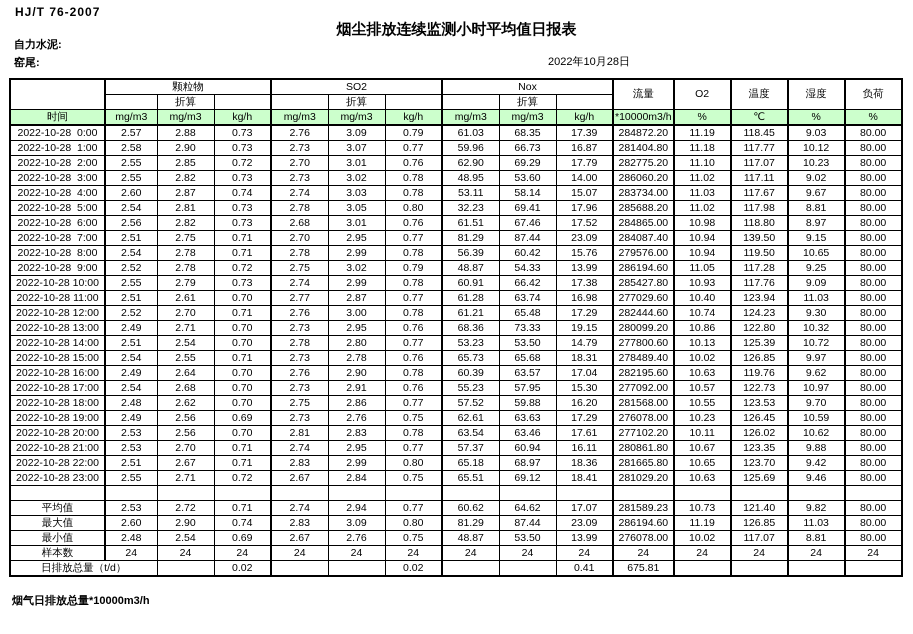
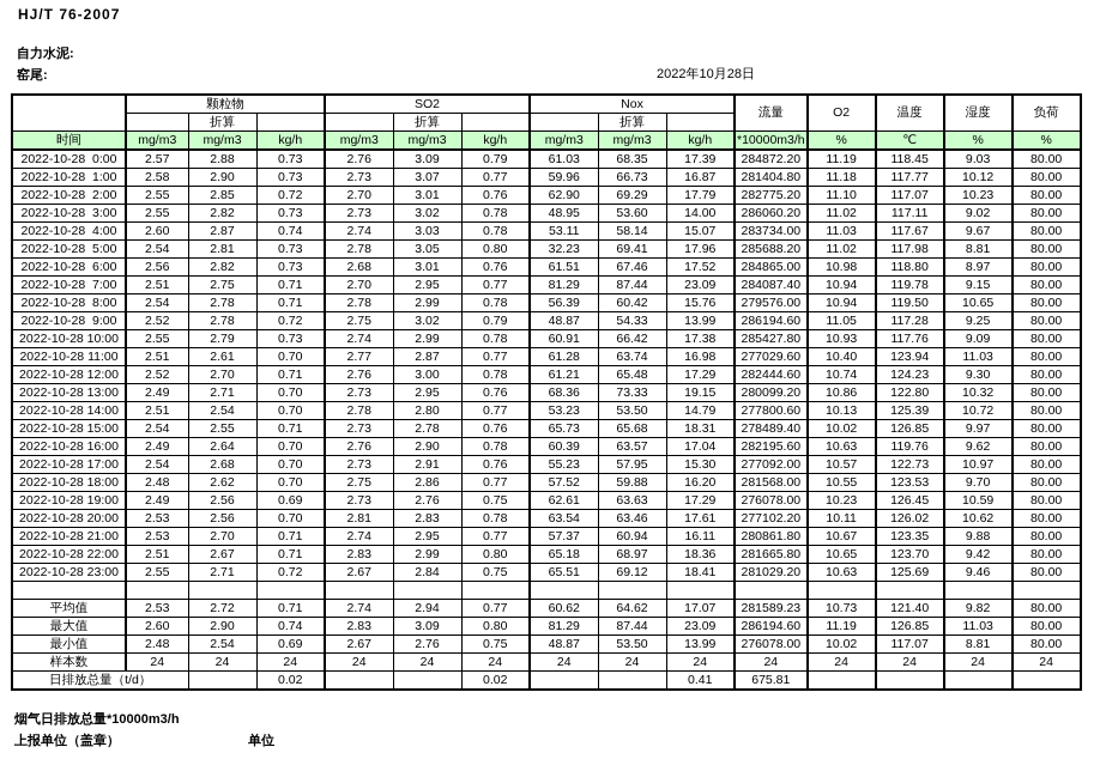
  HJ/T 76-2007
- 烟尘排放连续监测小时平均值日报表
  自力水泥:
  窑尾:
  2022年10月28日
  	颗粒物	SO2	Nox	流量	O2	温度	湿度	负荷
  	折算			折算			折算
  时间	mg/m3	mg/m3	kg/h	mg/m3	mg/m3	kg/h	mg/m3	mg/m3	kg/h	*10000m3/h	%	℃	%	%
  2022-10-28 0:00	2.57	2.88	0.73	2.76	3.09	0.79	61.03	68.35	17.39	284872.20	11.19	118.45	9.03	80.00
  2022-10-28 1:00	2.58	2.90	0.73	2.73	3.07	0.77	59.96	66.73	16.87	281404.80	11.18	117.77	10.12	80.00
  2022-10-28 2:00	2.55	2.85	0.72	2.70	3.01	0.76	62.90	69.29	17.79	282775.20	11.10	117.07	10.23	80.00
  2022-10-28 3:00	2.55	2.82	0.73	2.73	3.02	0.78	48.95	53.60	14.00	286060.20	11.02	117.11	9.02	80.00
  2022-10-28 4:00	2.60	2.87	0.74	2.74	3.03	0.78	53.11	58.14	15.07	283734.00	11.03	117.67	9.67	80.00
  2022-10-28 5:00	2.54	2.81	0.73	2.78	3.05	0.80	32.23	69.41	17.96	285688.20	11.02	117.98	8.81	80.00
  2022-10-28 6:00	2.56	2.82	0.73	2.68	3.01	0.76	61.51	67.46	17.52	284865.00	10.98	118.80	8.97	80.00
- 2022-10-28 7:00	2.51	2.75	0.71	2.70	2.95	0.77	81.29	87.44	23.09	284087.40	10.94	139.50	9.15	80.00
+ 2022-10-28 7:00	2.51	2.75	0.71	2.70	2.95	0.77	81.29	87.44	23.09	284087.40	10.94	119.78	9.15	80.00
  2022-10-28 8:00	2.54	2.78	0.71	2.78	2.99	0.78	56.39	60.42	15.76	279576.00	10.94	119.50	10.65	80.00
  2022-10-28 9:00	2.52	2.78	0.72	2.75	3.02	0.79	48.87	54.33	13.99	286194.60	11.05	117.28	9.25	80.00
  2022-10-28 10:00	2.55	2.79	0.73	2.74	2.99	0.78	60.91	66.42	17.38	285427.80	10.93	117.76	9.09	80.00
  2022-10-28 11:00	2.51	2.61	0.70	2.77	2.87	0.77	61.28	63.74	16.98	277029.60	10.40	123.94	11.03	80.00
  2022-10-28 12:00	2.52	2.70	0.71	2.76	3.00	0.78	61.21	65.48	17.29	282444.60	10.74	124.23	9.30	80.00
  2022-10-28 13:00	2.49	2.71	0.70	2.73	2.95	0.76	68.36	73.33	19.15	280099.20	10.86	122.80	10.32	80.00
  2022-10-28 14:00	2.51	2.54	0.70	2.78	2.80	0.77	53.23	53.50	14.79	277800.60	10.13	125.39	10.72	80.00
  2022-10-28 15:00	2.54	2.55	0.71	2.73	2.78	0.76	65.73	65.68	18.31	278489.40	10.02	126.85	9.97	80.00
  2022-10-28 16:00	2.49	2.64	0.70	2.76	2.90	0.78	60.39	63.57	17.04	282195.60	10.63	119.76	9.62	80.00
  2022-10-28 17:00	2.54	2.68	0.70	2.73	2.91	0.76	55.23	57.95	15.30	277092.00	10.57	122.73	10.97	80.00
  2022-10-28 18:00	2.48	2.62	0.70	2.75	2.86	0.77	57.52	59.88	16.20	281568.00	10.55	123.53	9.70	80.00
  2022-10-28 19:00	2.49	2.56	0.69	2.73	2.76	0.75	62.61	63.63	17.29	276078.00	10.23	126.45	10.59	80.00
  2022-10-28 20:00	2.53	2.56	0.70	2.81	2.83	0.78	63.54	63.46	17.61	277102.20	10.11	126.02	10.62	80.00
  2022-10-28 21:00	2.53	2.70	0.71	2.74	2.95	0.77	57.37	60.94	16.11	280861.80	10.67	123.35	9.88	80.00
  2022-10-28 22:00	2.51	2.67	0.71	2.83	2.99	0.80	65.18	68.97	18.36	281665.80	10.65	123.70	9.42	80.00
  2022-10-28 23:00	2.55	2.71	0.72	2.67	2.84	0.75	65.51	69.12	18.41	281029.20	10.63	125.69	9.46	80.00
  平均值	2.53	2.72	0.71	2.74	2.94	0.77	60.62	64.62	17.07	281589.23	10.73	121.40	9.82	80.00
  最大值	2.60	2.90	0.74	2.83	3.09	0.80	81.29	87.44	23.09	286194.60	11.19	126.85	11.03	80.00
  最小值	2.48	2.54	0.69	2.67	2.76	0.75	48.87	53.50	13.99	276078.00	10.02	117.07	8.81	80.00
  样本数	24	24	24	24	24	24	24	24	24	24	24	24	24	24
  日排放总量（t/d）		0.02			0.02			0.41	675.81
  烟气日排放总量*10000m3/h
+ 上报单位（盖章） 单位
